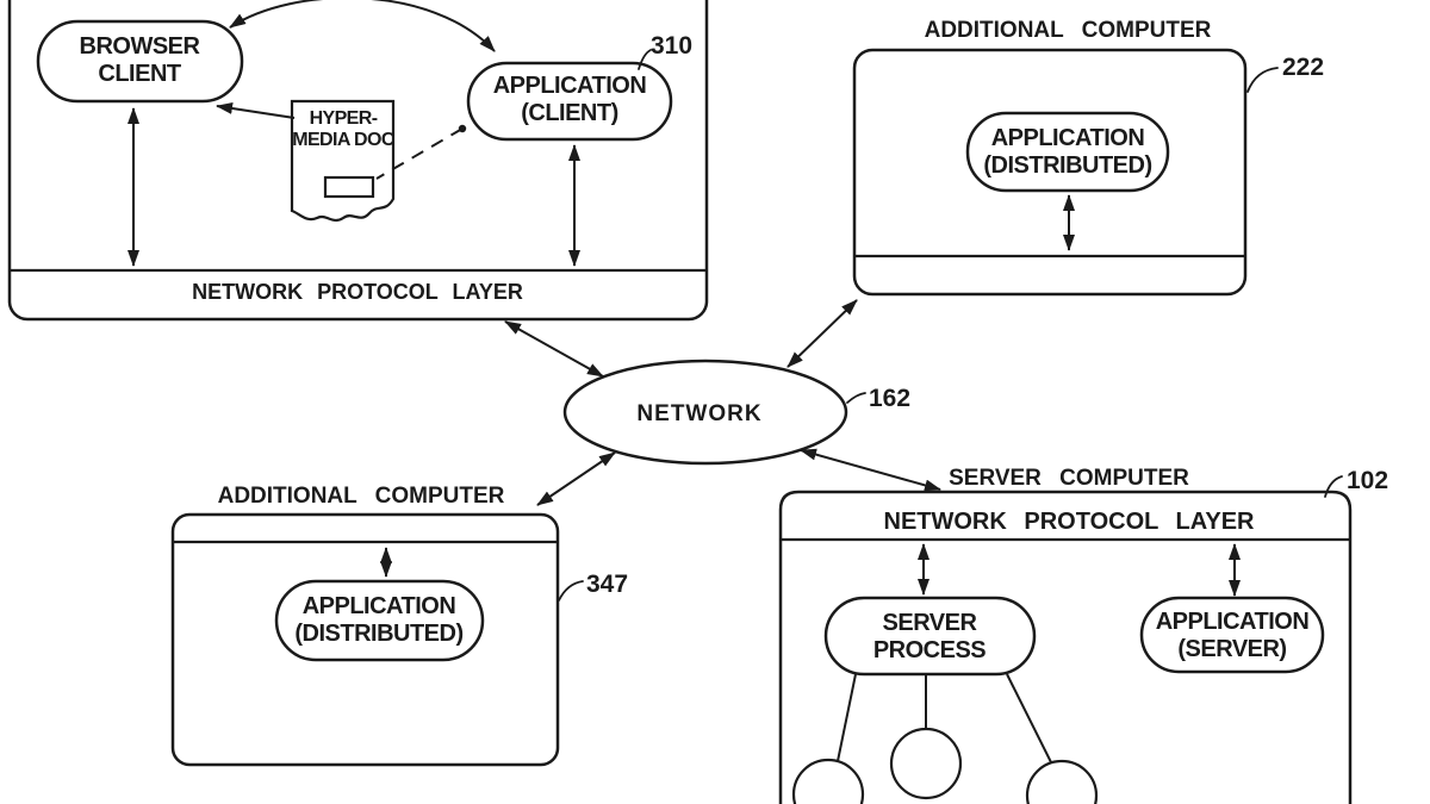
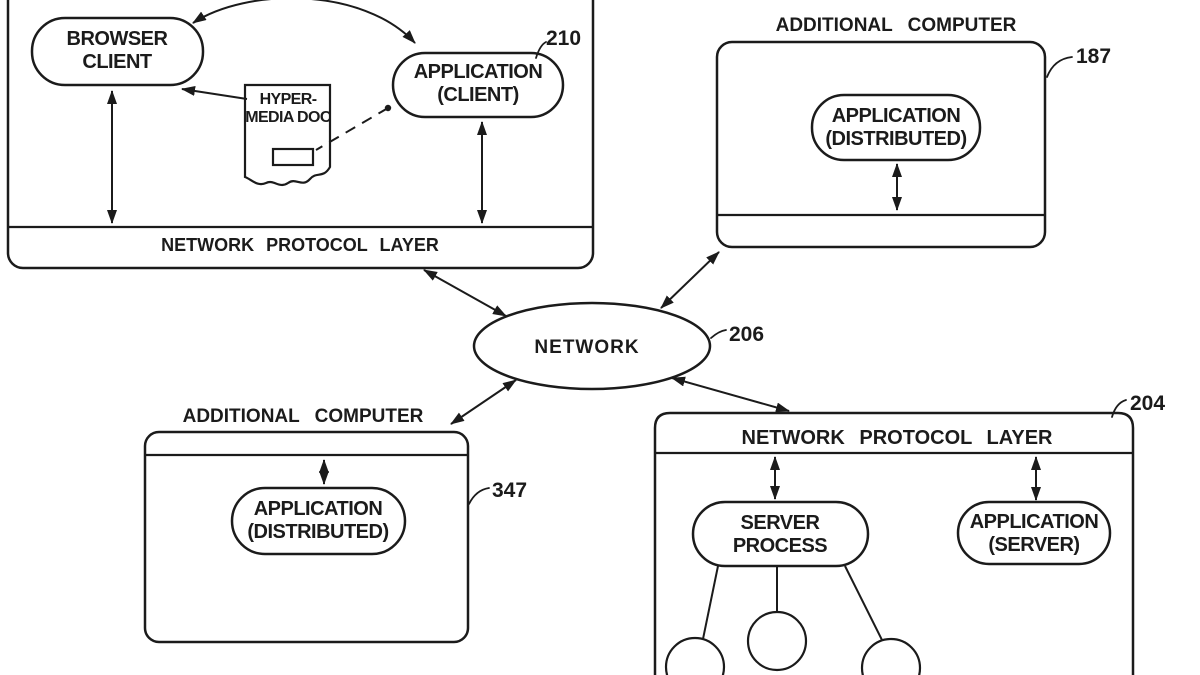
  NETWORK PROTOCOL LAYER
  BROWSER
  CLIENT
  APPLICATION
  (CLIENT)
  HYPER-
  MEDIA DOC
- 310
+ 210
  NETWORK
- 162
+ 206
  ADDITIONAL COMPUTER
  APPLICATION
  (DISTRIBUTED)
- 222
+ 187
  ADDITIONAL COMPUTER
  APPLICATION
  (DISTRIBUTED)
  347
- SERVER COMPUTER
  NETWORK PROTOCOL LAYER
  SERVER
  PROCESS
  APPLICATION
  (SERVER)
- 102
+ 204
